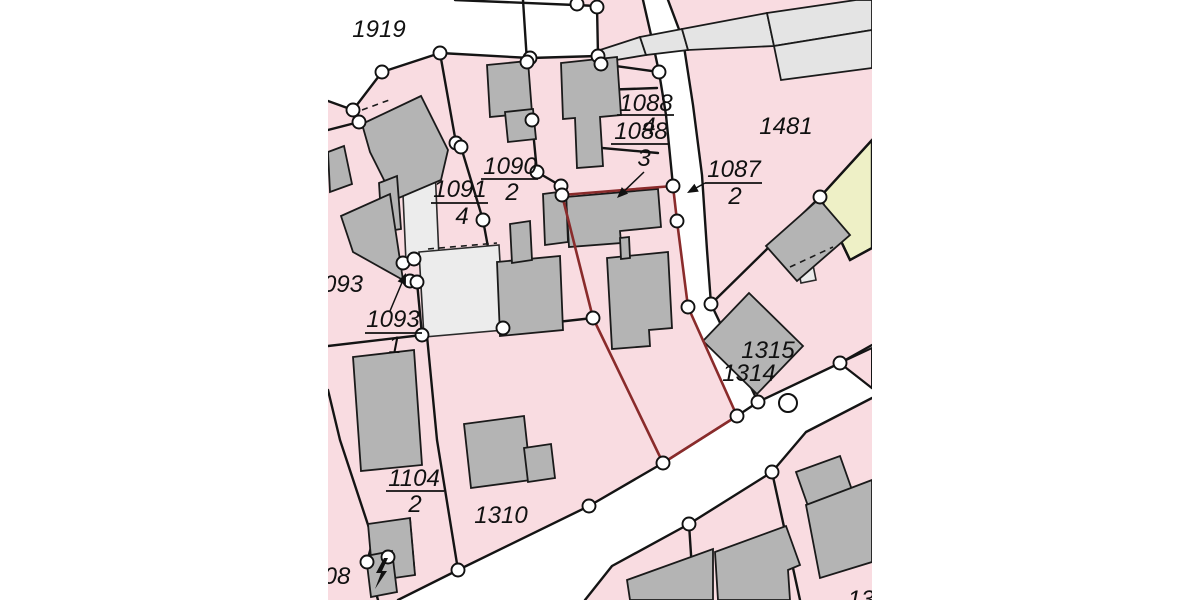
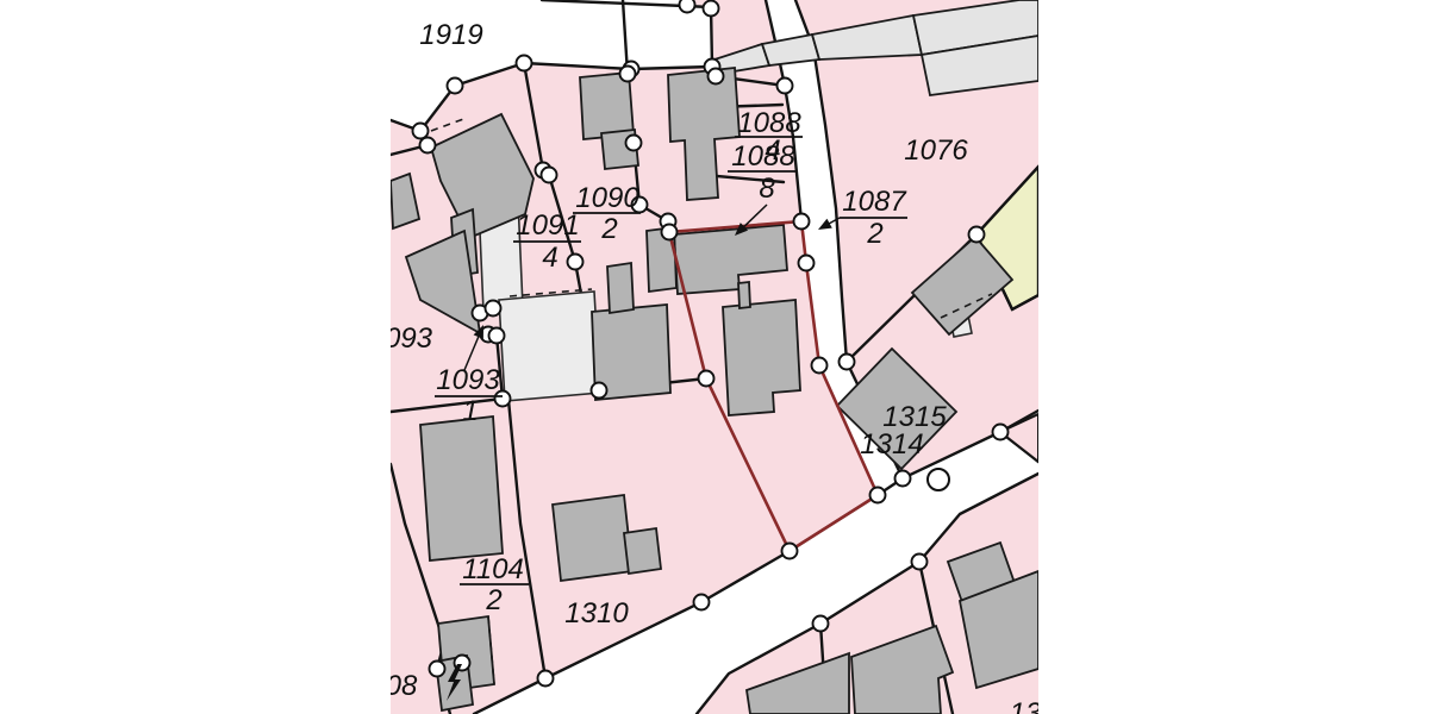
  1919
  1088
  4
  1088
- 3
+ 8
- 1481
+ 1076
  1087
  2
  1090
  2
  1091
  4
  093
  1093
  1
  1315
  1314
  1104
  2
  1310
  08
